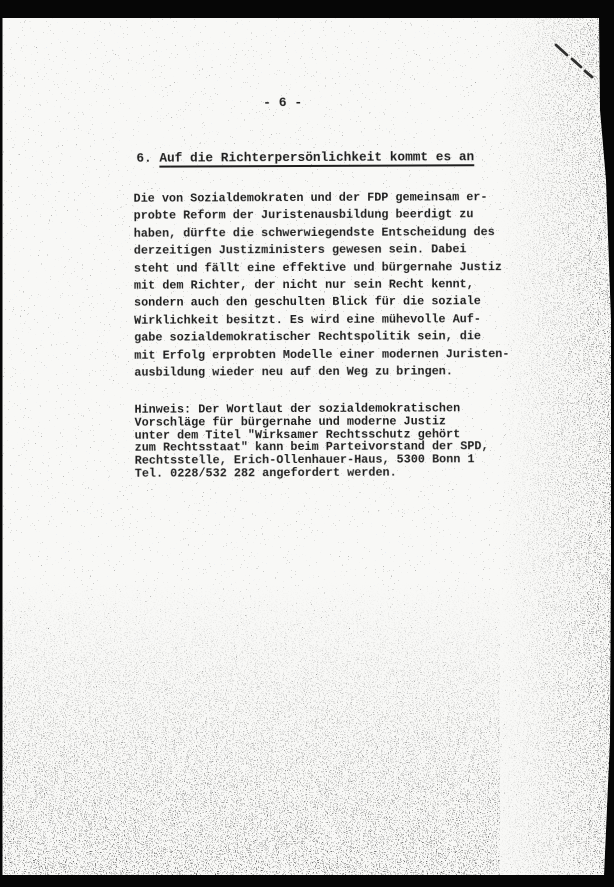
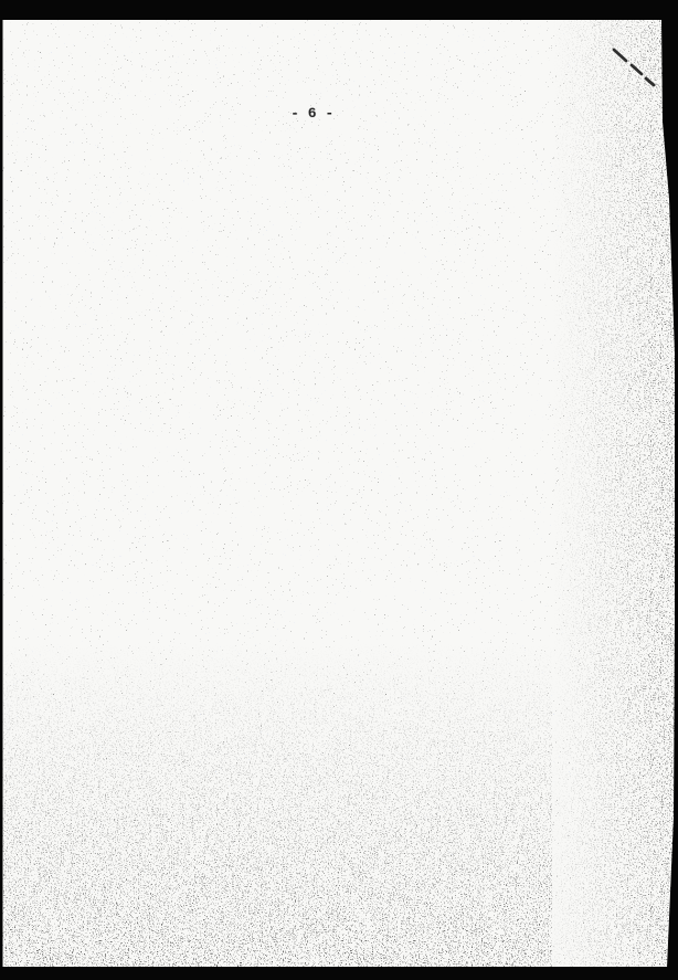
  - 6 -
- 6. Auf die Richterpersönlichkeit kommt es an
- Die von Sozialdemokraten und der FDP gemeinsam er-
- probte Reform der Juristenausbildung beerdigt zu
- haben, dürfte die schwerwiegendste Entscheidung des
- derzeitigen Justizministers gewesen sein. Dabei
- steht und fällt eine effektive und bürgernahe Justiz
- mit dem Richter, der nicht nur sein Recht kennt,
- sondern auch den geschulten Blick für die soziale
- Wirklichkeit besitzt. Es wird eine mühevolle Auf-
- gabe sozialdemokratischer Rechtspolitik sein, die
- mit Erfolg erprobten Modelle einer modernen Juristen-
- ausbildung wieder neu auf den Weg zu bringen.
- Hinweis: Der Wortlaut der sozialdemokratischen
- Vorschläge für bürgernahe und moderne Justiz
- unter dem Titel "Wirksamer Rechtsschutz gehört
- zum Rechtsstaat" kann beim Parteivorstand der SPD,
- Rechtsstelle, Erich-Ollenhauer-Haus, 5300 Bonn 1
- Tel. 0228/532 282 angefordert werden.
